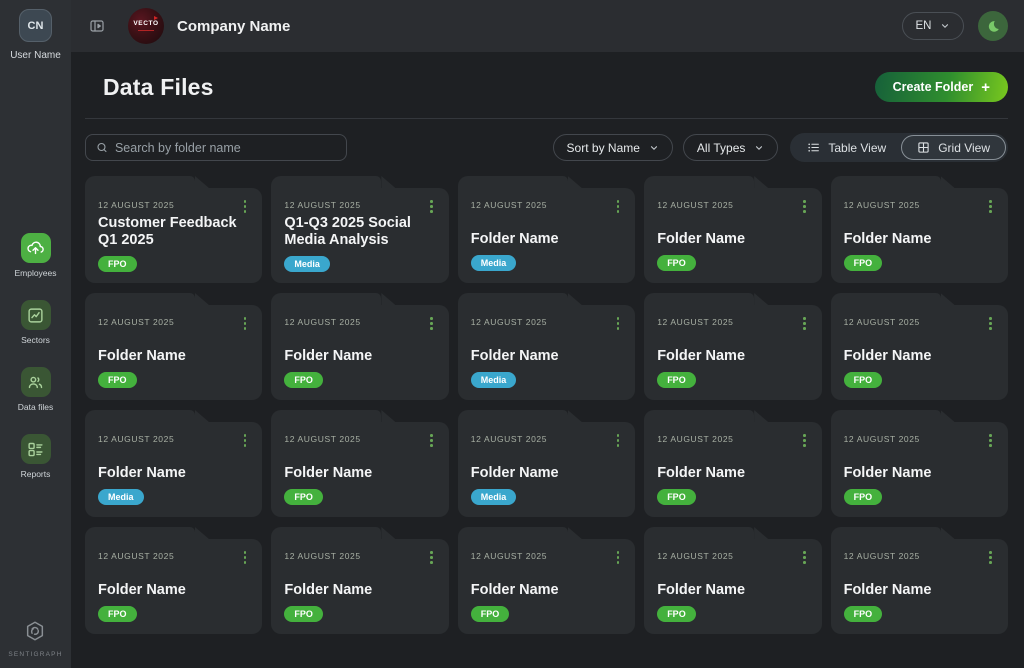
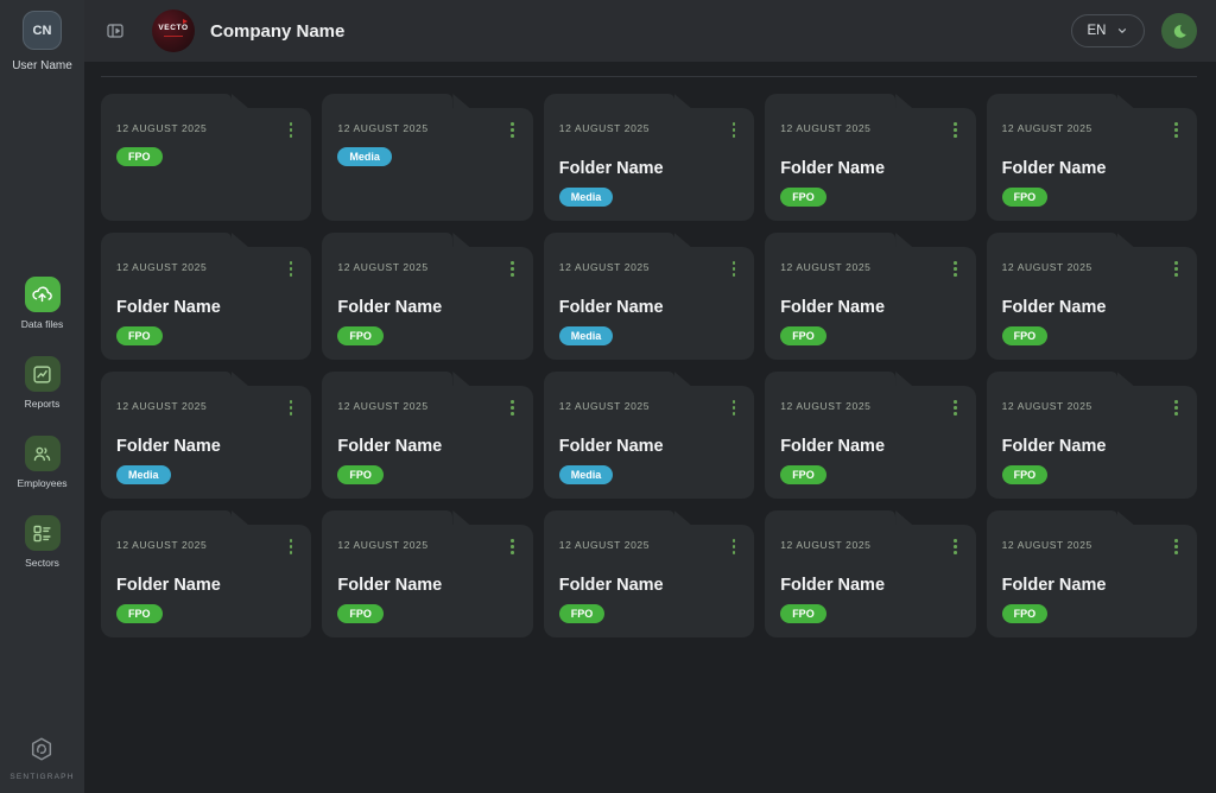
  CN
  User Name
- Employees
+ Data files
- Sectors
+ Reports
- Data files
+ Employees
- Reports
+ Sectors
  Company Name
  EN
- Data Files
- Create Folder
- +
- Search by folder name
- Sort by Name
- All Types
- Table View
- Grid View
  12 AUGUST 2025
- Customer Feedback Q1 2025
  FPO
  12 AUGUST 2025
- Q1-Q3 2025 Social Media Analysis
  Media
  12 AUGUST 2025
  Folder Name
  Media
  12 AUGUST 2025
  Folder Name
  FPO
  12 AUGUST 2025
  Folder Name
  FPO
  12 AUGUST 2025
  Folder Name
  FPO
  12 AUGUST 2025
  Folder Name
  FPO
  12 AUGUST 2025
  Folder Name
  Media
  12 AUGUST 2025
  Folder Name
  FPO
  12 AUGUST 2025
  Folder Name
  FPO
  12 AUGUST 2025
  Folder Name
  Media
  12 AUGUST 2025
  Folder Name
  FPO
  12 AUGUST 2025
  Folder Name
  Media
  12 AUGUST 2025
  Folder Name
  FPO
  12 AUGUST 2025
  Folder Name
  FPO
  12 AUGUST 2025
  Folder Name
  FPO
  12 AUGUST 2025
  Folder Name
  FPO
  12 AUGUST 2025
  Folder Name
  FPO
  12 AUGUST 2025
  Folder Name
  FPO
  12 AUGUST 2025
  Folder Name
  FPO
